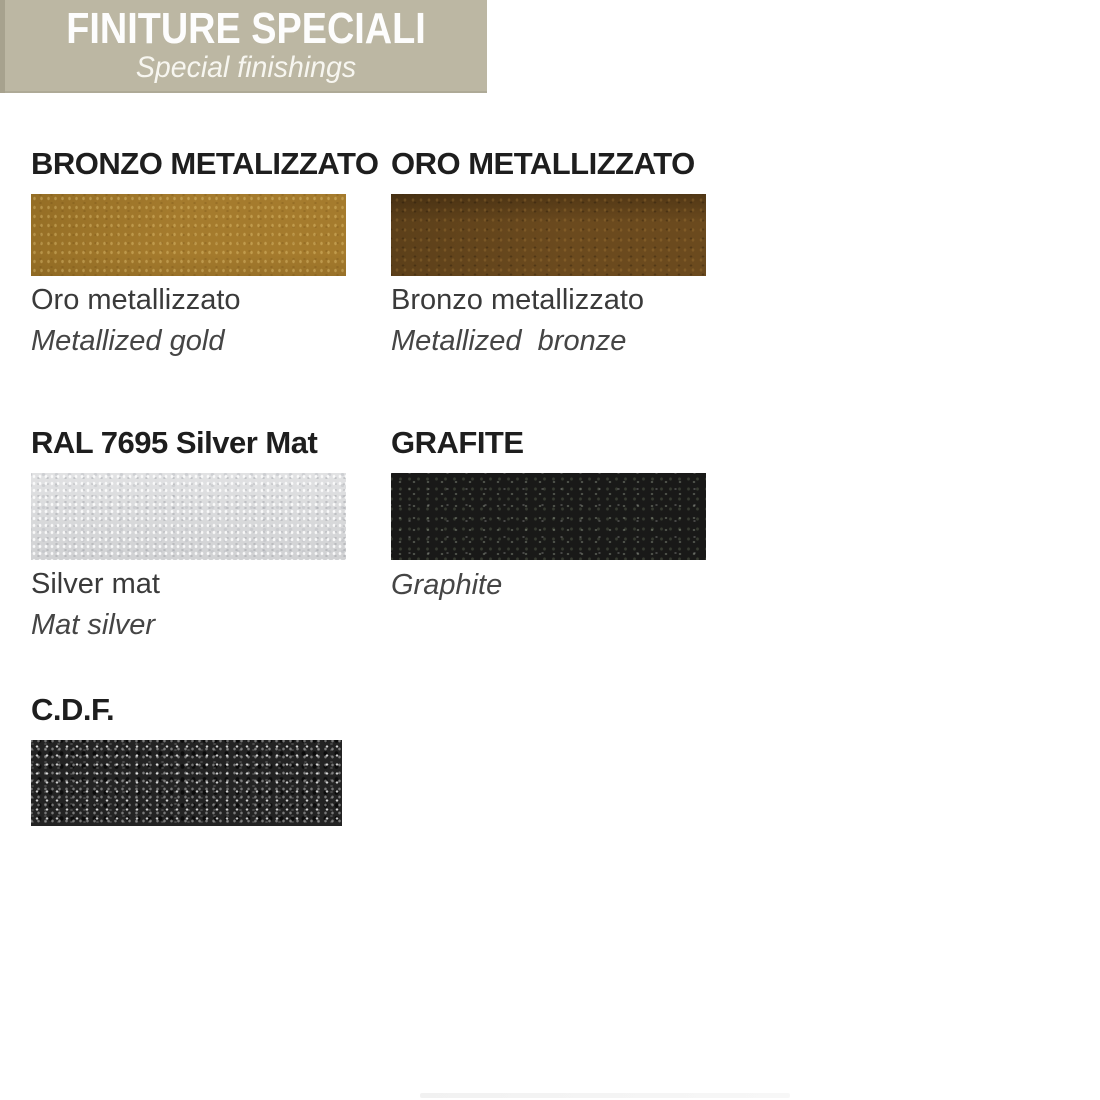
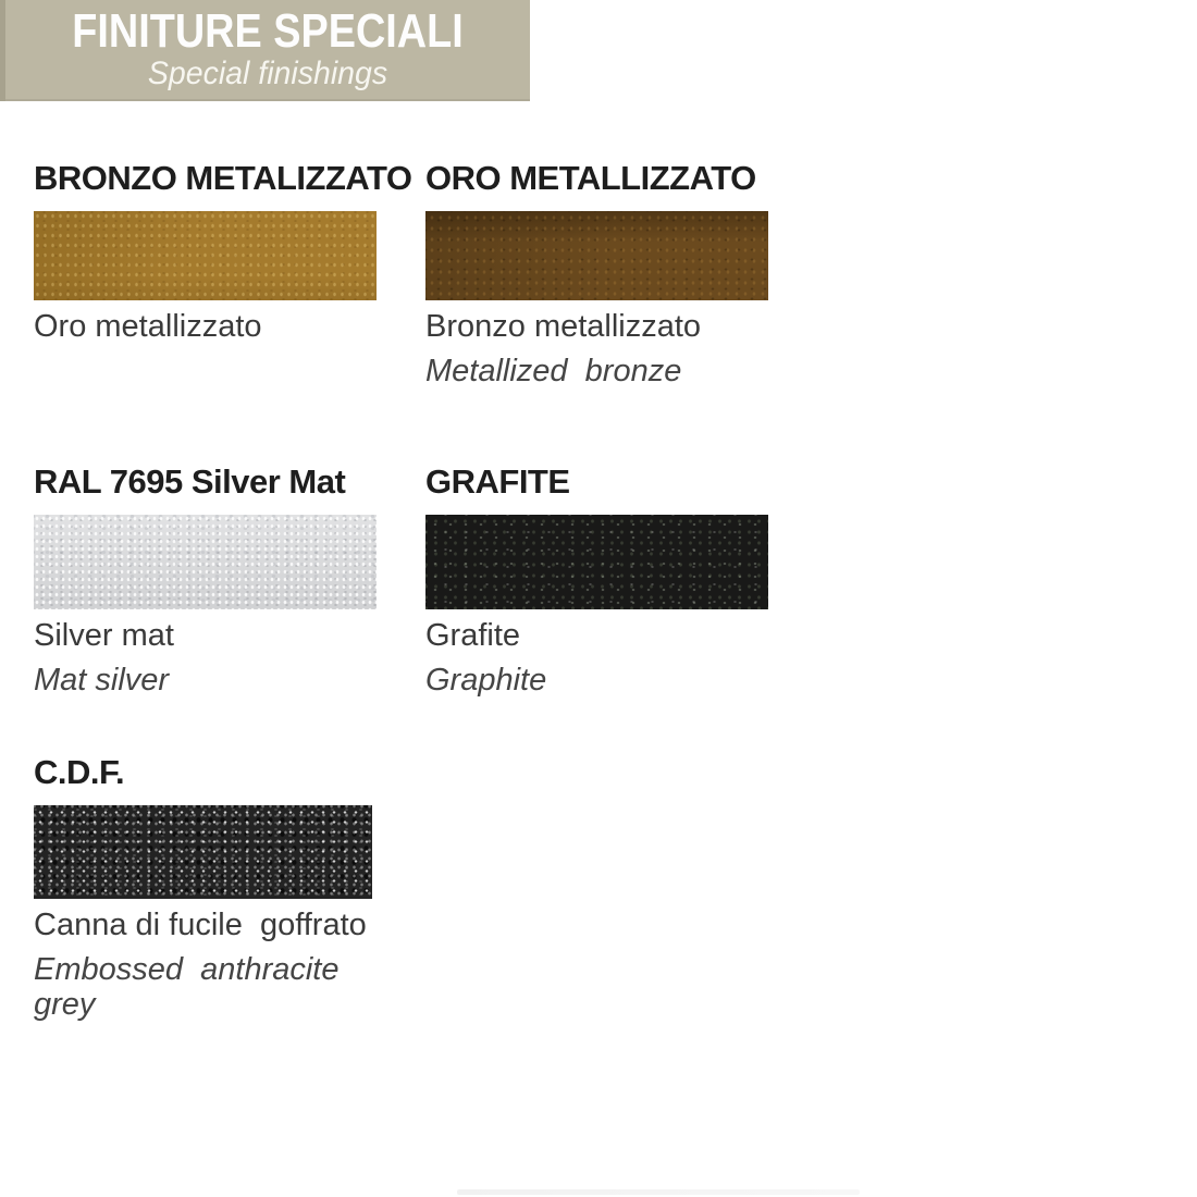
  FINITURE SPECIALI
  Special finishings
  BRONZO METALIZZATO
  Oro metallizzato
- Metallized gold
  ORO METALLIZZATO
  Bronzo metallizzato
  Metallized bronze
  RAL 7695 Silver Mat
  Silver mat
  Mat silver
  GRAFITE
+ Grafite
  Graphite
  C.D.F.
+ Canna di fucile goffrato
+ Embossed anthracite grey
